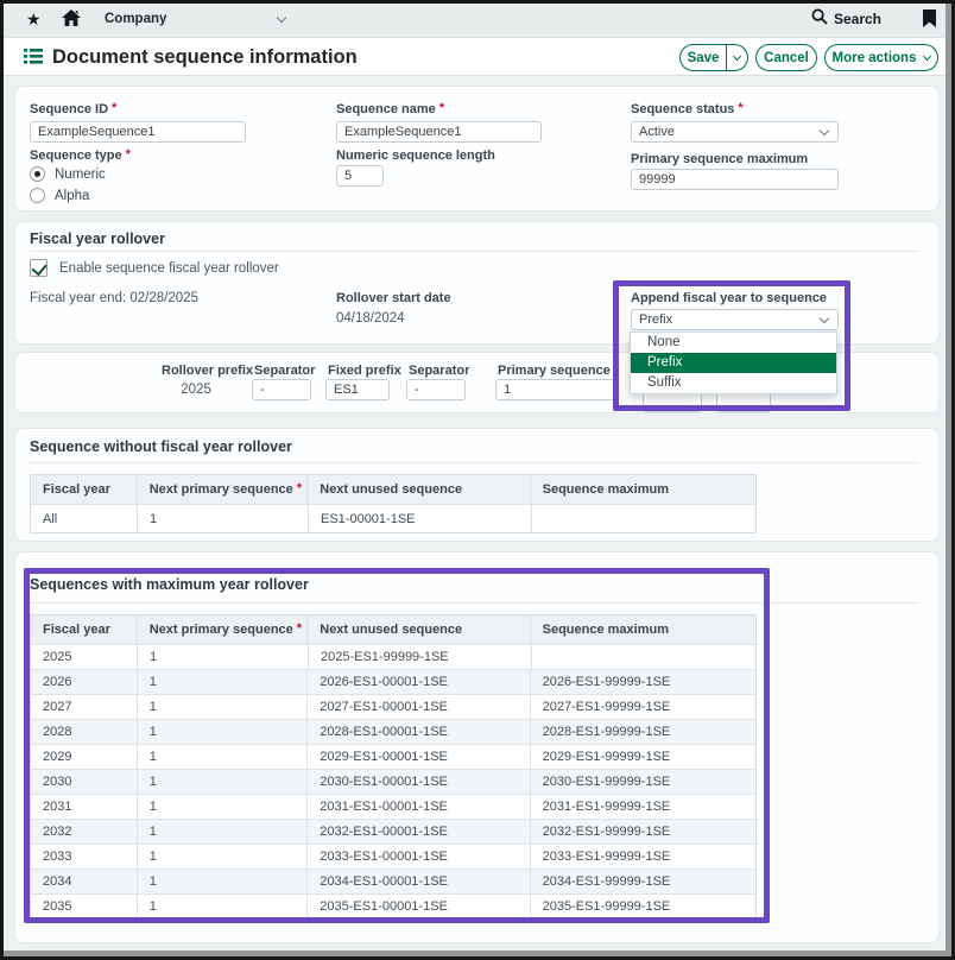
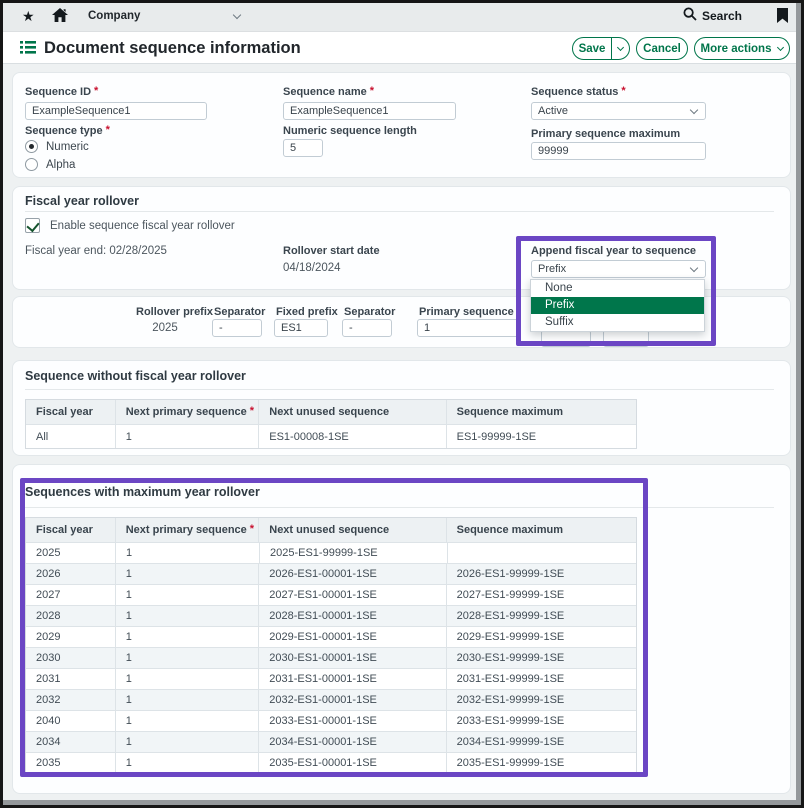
  ★
  Company
  Search
  Document sequence information
  Save
  Cancel
  More actions
  Sequence ID *
  ExampleSequence1
  Sequence name *
  ExampleSequence1
  Sequence status *
  Active
  Sequence type *
  Numeric
  Alpha
  Numeric sequence length
  5
  Primary sequence maximum
  99999
  Fiscal year rollover
  Enable sequence fiscal year rollover
  Fiscal year end: 02/28/2025
  Rollover start date
  04/18/2024
  Append fiscal year to sequence
  Prefix
  Rollover prefix
  2025
  Separator
  -
  Fixed prefix
  ES1
  Separator
  -
  Primary sequence *
  1
  None
  Prefix
  Suffix
  Sequence without fiscal year rollover
  Fiscal year
  Next primary sequence
  *
  Next unused sequence
  Sequence maximum
  All
  1
- ES1-00001-1SE
+ ES1-00008-1SE
+ ES1-99999-1SE
  Sequences with maximum year rollover
  Fiscal year
  Next primary sequence
  *
  Next unused sequence
  Sequence maximum
  2025
  1
  2025-ES1-99999-1SE
  2026
  1
  2026-ES1-00001-1SE
  2026-ES1-99999-1SE
  2027
  1
  2027-ES1-00001-1SE
  2027-ES1-99999-1SE
  2028
  1
  2028-ES1-00001-1SE
  2028-ES1-99999-1SE
  2029
  1
  2029-ES1-00001-1SE
  2029-ES1-99999-1SE
  2030
  1
  2030-ES1-00001-1SE
  2030-ES1-99999-1SE
  2031
  1
  2031-ES1-00001-1SE
  2031-ES1-99999-1SE
  2032
  1
  2032-ES1-00001-1SE
  2032-ES1-99999-1SE
- 2033
+ 2040
  1
  2033-ES1-00001-1SE
  2033-ES1-99999-1SE
  2034
  1
  2034-ES1-00001-1SE
  2034-ES1-99999-1SE
  2035
  1
  2035-ES1-00001-1SE
  2035-ES1-99999-1SE
